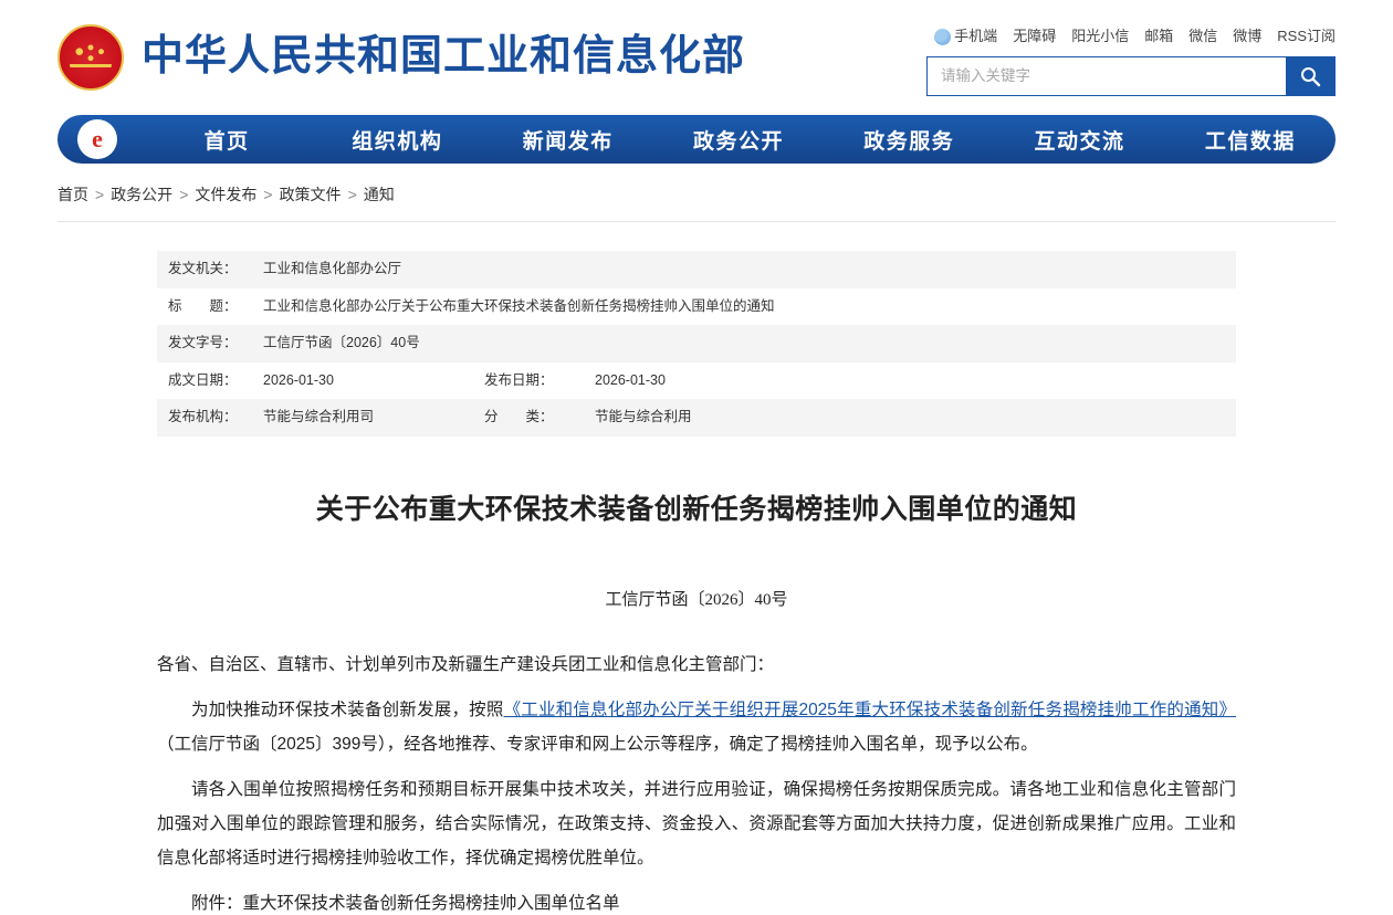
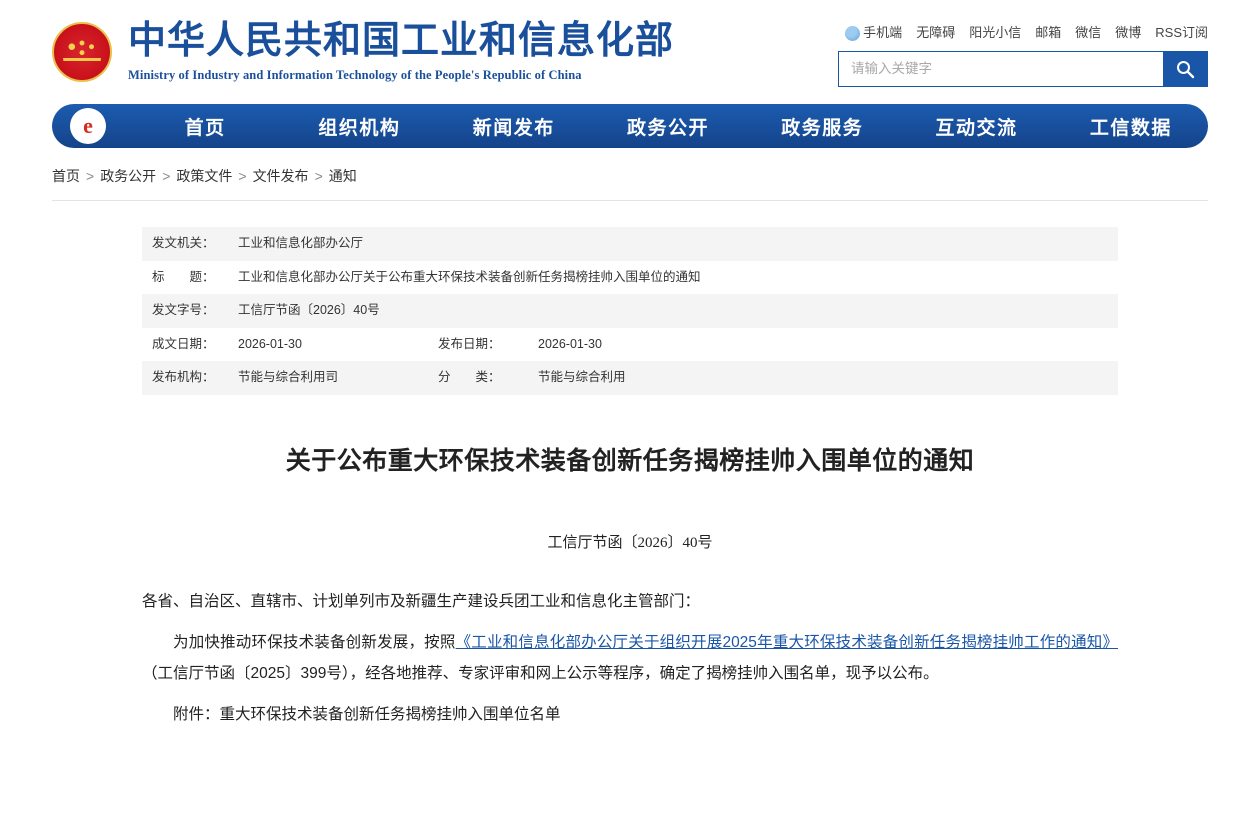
  中华人民共和国工业和信息化部
+ Ministry of Industry and Information Technology of the People's Republic of China
  手机端
  无障碍
  阳光小信
  邮箱
  微信
  微博
  RSS订阅
  请输入关键字
  e
  首页
  组织机构
  新闻发布
  政务公开
  政务服务
  互动交流
  工信数据
  首页
  >
  政务公开
  >
- 文件发布
+ 政策文件
  >
- 政策文件
+ 文件发布
  >
  通知
  发文机关：	工业和信息化部办公厅
  标 题：	工业和信息化部办公厅关于公布重大环保技术装备创新任务揭榜挂帅入围单位的通知
  发文字号：	工信厅节函〔2026〕40号
  成文日期：	2026-01-30	发布日期：	2026-01-30
  发布机构：	节能与综合利用司	分 类：	节能与综合利用
  关于公布重大环保技术装备创新任务揭榜挂帅入围单位的通知
  工信厅节函〔2026〕40号
  各省、自治区、直辖市、计划单列市及新疆生产建设兵团工业和信息化主管部门：
  为加快推动环保技术装备创新发展，按照《工业和信息化部办公厅关于组织开展2025年重大环保技术装备创新任务揭榜挂帅工作的通知》（工信厅节函〔2025〕399号），经各地推荐、专家评审和网上公示等程序，确定了揭榜挂帅入围名单，现予以公布。
- 请各入围单位按照揭榜任务和预期目标开展集中技术攻关，并进行应用验证，确保揭榜任务按期保质完成。请各地工业和信息化主管部门加强对入围单位的跟踪管理和服务，结合实际情况，在政策支持、资金投入、资源配套等方面加大扶持力度，促进创新成果推广应用。工业和信息化部将适时进行揭榜挂帅验收工作，择优确定揭榜优胜单位。
  附件：重大环保技术装备创新任务揭榜挂帅入围单位名单
